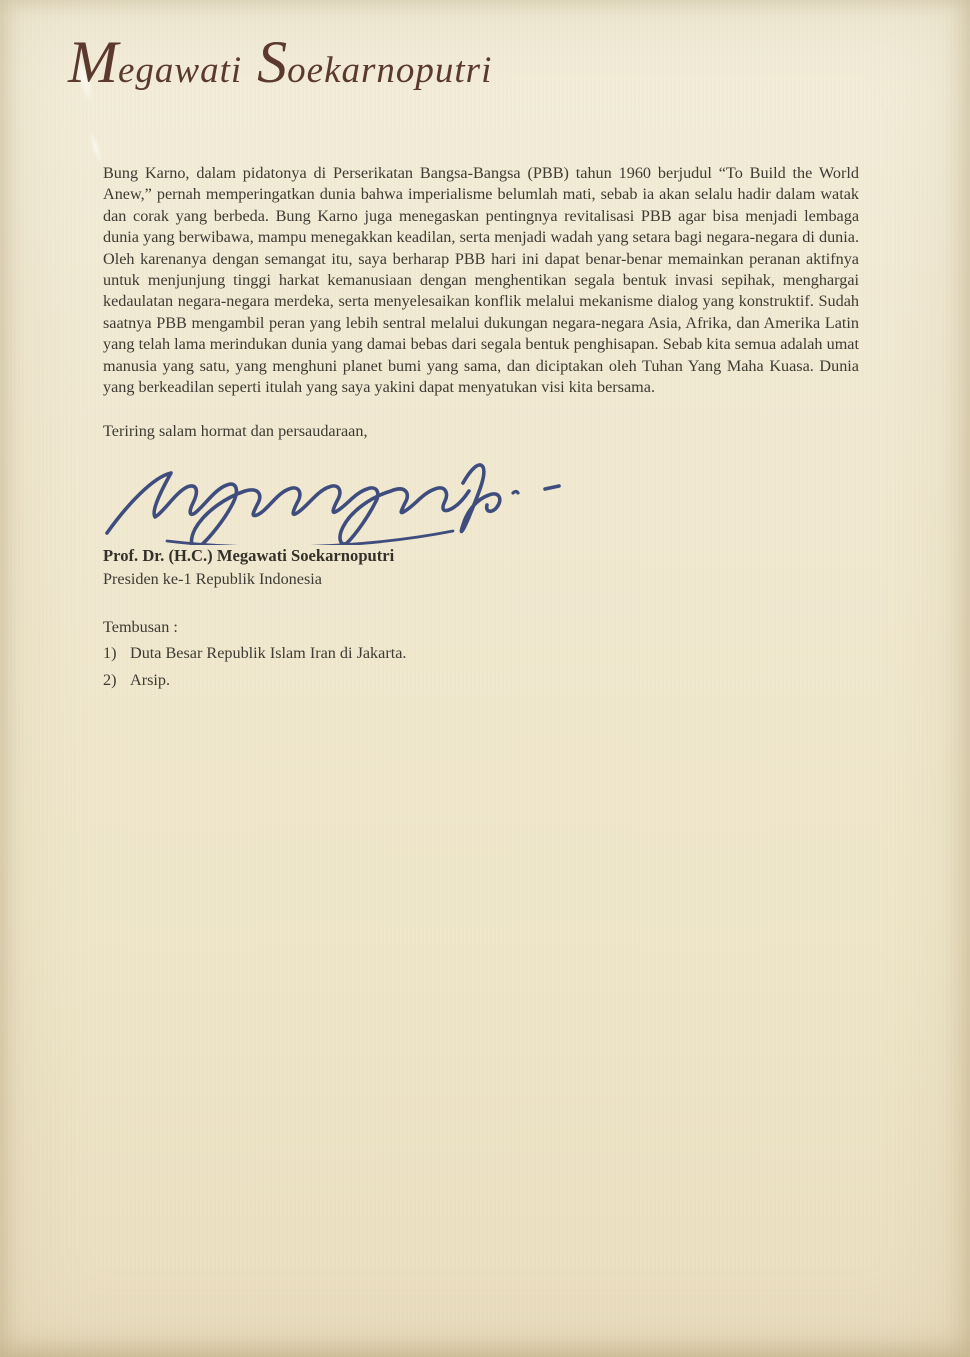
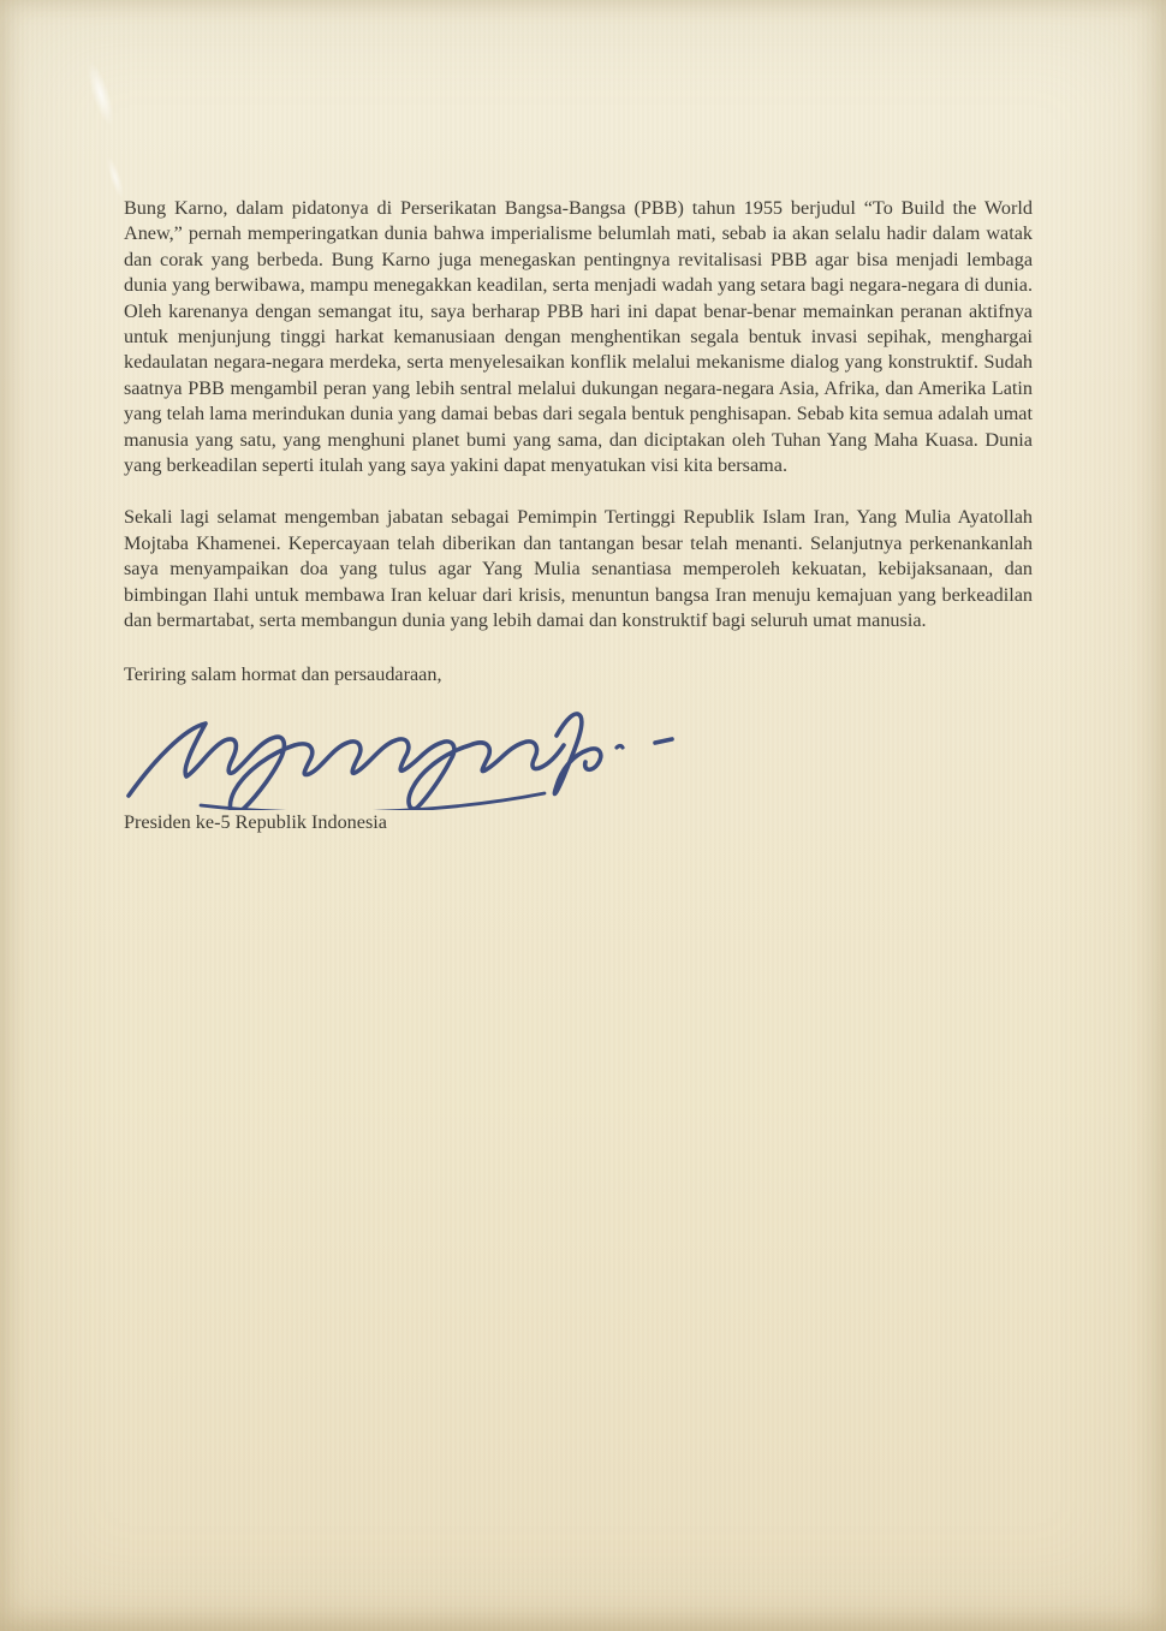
- Megawati Soekarnoputri
- Bung Karno, dalam pidatonya di Perserikatan Bangsa-Bangsa (PBB) tahun 1960 berjudul “To Build the World Anew,” pernah memperingatkan dunia bahwa imperialisme belumlah mati, sebab ia akan selalu hadir dalam watak dan corak yang berbeda. Bung Karno juga menegaskan pentingnya revitalisasi PBB agar bisa menjadi lembaga dunia yang berwibawa, mampu menegakkan keadilan, serta menjadi wadah yang setara bagi negara-negara di dunia. Oleh karenanya dengan semangat itu, saya berharap PBB hari ini dapat benar-benar memainkan peranan aktifnya untuk menjunjung tinggi harkat kemanusiaan dengan menghentikan segala bentuk invasi sepihak, menghargai kedaulatan negara-negara merdeka, serta menyelesaikan konflik melalui mekanisme dialog yang konstruktif. Sudah saatnya PBB mengambil peran yang lebih sentral melalui dukungan negara-negara Asia, Afrika, dan Amerika Latin yang telah lama merindukan dunia yang damai bebas dari segala bentuk penghisapan. Sebab kita semua adalah umat manusia yang satu, yang menghuni planet bumi yang sama, dan diciptakan oleh Tuhan Yang Maha Kuasa. Dunia yang berkeadilan seperti itulah yang saya yakini dapat menyatukan visi kita bersama.
+ Bung Karno, dalam pidatonya di Perserikatan Bangsa-Bangsa (PBB) tahun 1955 berjudul “To Build the World Anew,” pernah memperingatkan dunia bahwa imperialisme belumlah mati, sebab ia akan selalu hadir dalam watak dan corak yang berbeda. Bung Karno juga menegaskan pentingnya revitalisasi PBB agar bisa menjadi lembaga dunia yang berwibawa, mampu menegakkan keadilan, serta menjadi wadah yang setara bagi negara-negara di dunia. Oleh karenanya dengan semangat itu, saya berharap PBB hari ini dapat benar-benar memainkan peranan aktifnya untuk menjunjung tinggi harkat kemanusiaan dengan menghentikan segala bentuk invasi sepihak, menghargai kedaulatan negara-negara merdeka, serta menyelesaikan konflik melalui mekanisme dialog yang konstruktif. Sudah saatnya PBB mengambil peran yang lebih sentral melalui dukungan negara-negara Asia, Afrika, dan Amerika Latin yang telah lama merindukan dunia yang damai bebas dari segala bentuk penghisapan. Sebab kita semua adalah umat manusia yang satu, yang menghuni planet bumi yang sama, dan diciptakan oleh Tuhan Yang Maha Kuasa. Dunia yang berkeadilan seperti itulah yang saya yakini dapat menyatukan visi kita bersama.
+ Sekali lagi selamat mengemban jabatan sebagai Pemimpin Tertinggi Republik Islam Iran, Yang Mulia Ayatollah Mojtaba Khamenei. Kepercayaan telah diberikan dan tantangan besar telah menanti. Selanjutnya perkenankanlah saya menyampaikan doa yang tulus agar Yang Mulia senantiasa memperoleh kekuatan, kebijaksanaan, dan bimbingan Ilahi untuk membawa Iran keluar dari krisis, menuntun bangsa Iran menuju kemajuan yang berkeadilan dan bermartabat, serta membangun dunia yang lebih damai dan konstruktif bagi seluruh umat manusia.
  Teriring salam hormat dan persaudaraan,
- Prof. Dr. (H.C.) Megawati Soekarnoputri
- Presiden ke-1 Republik Indonesia
+ Presiden ke-5 Republik Indonesia
- Tembusan :
- 1)
- Duta Besar Republik Islam Iran di Jakarta.
- 2)
- Arsip.
